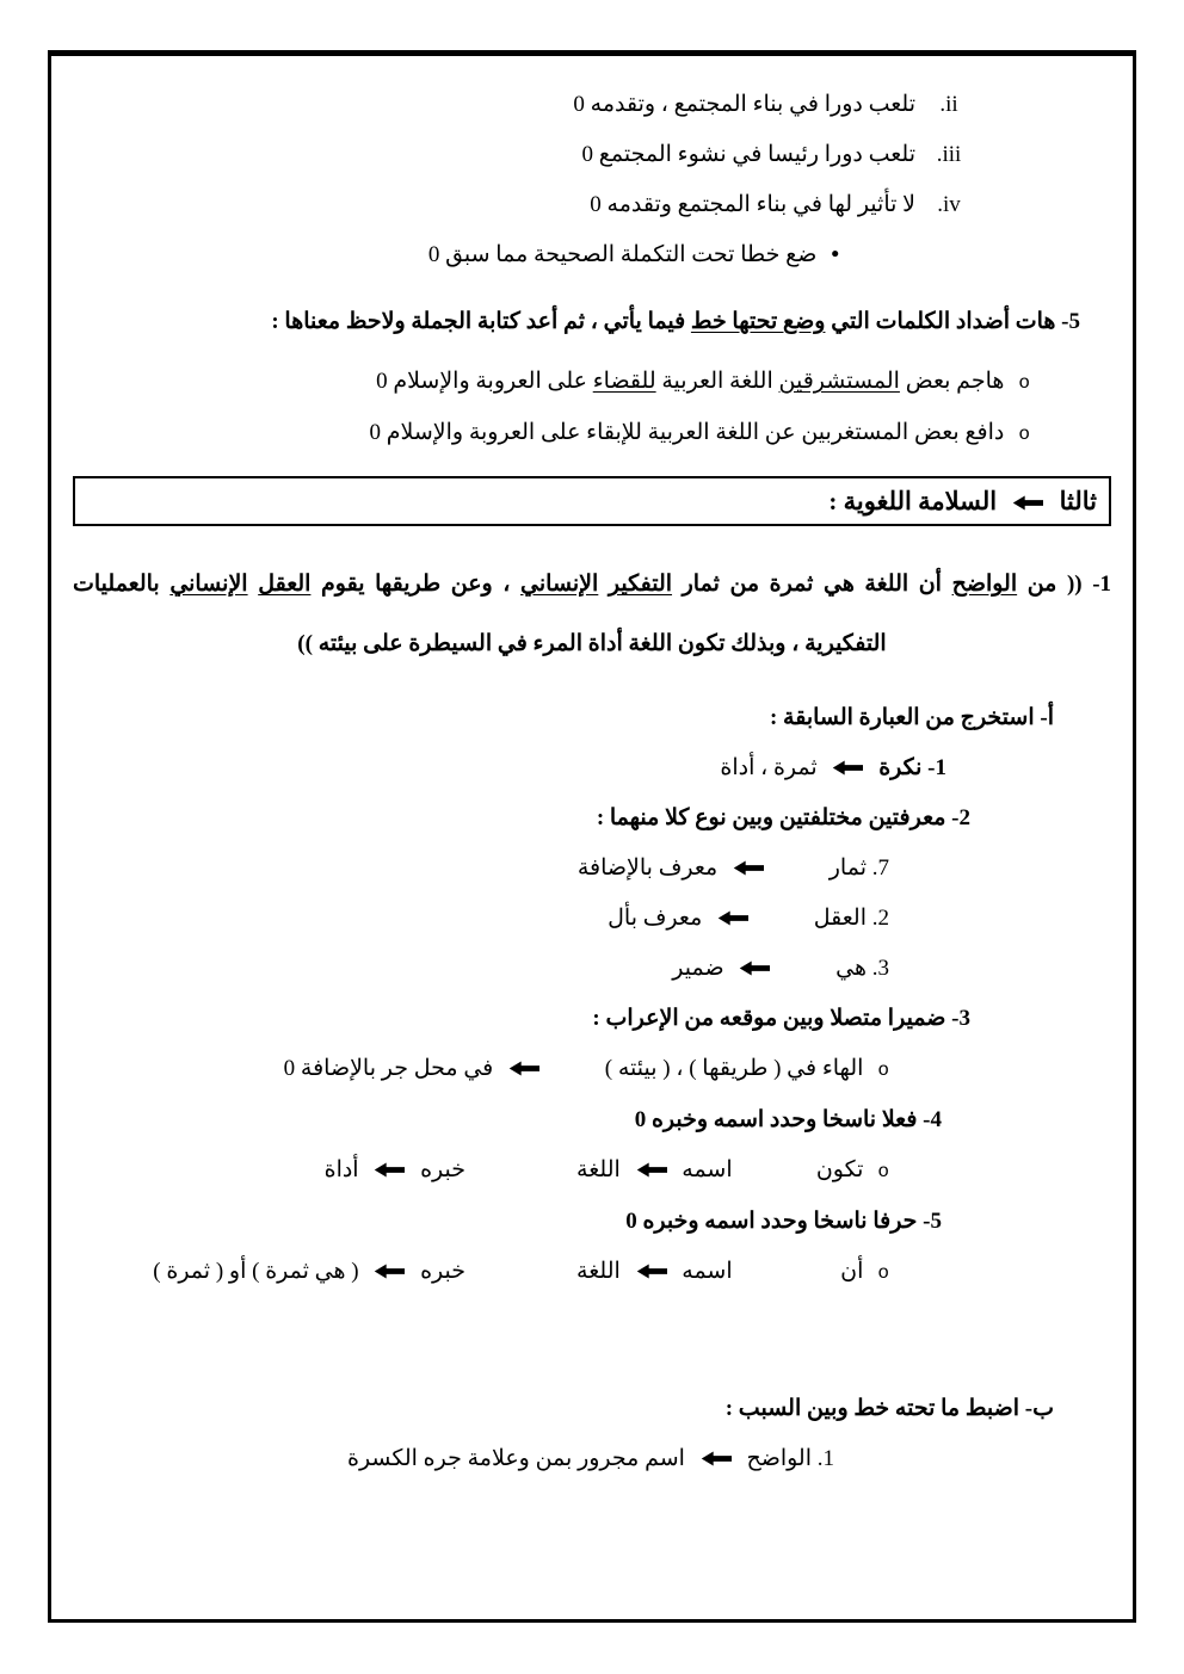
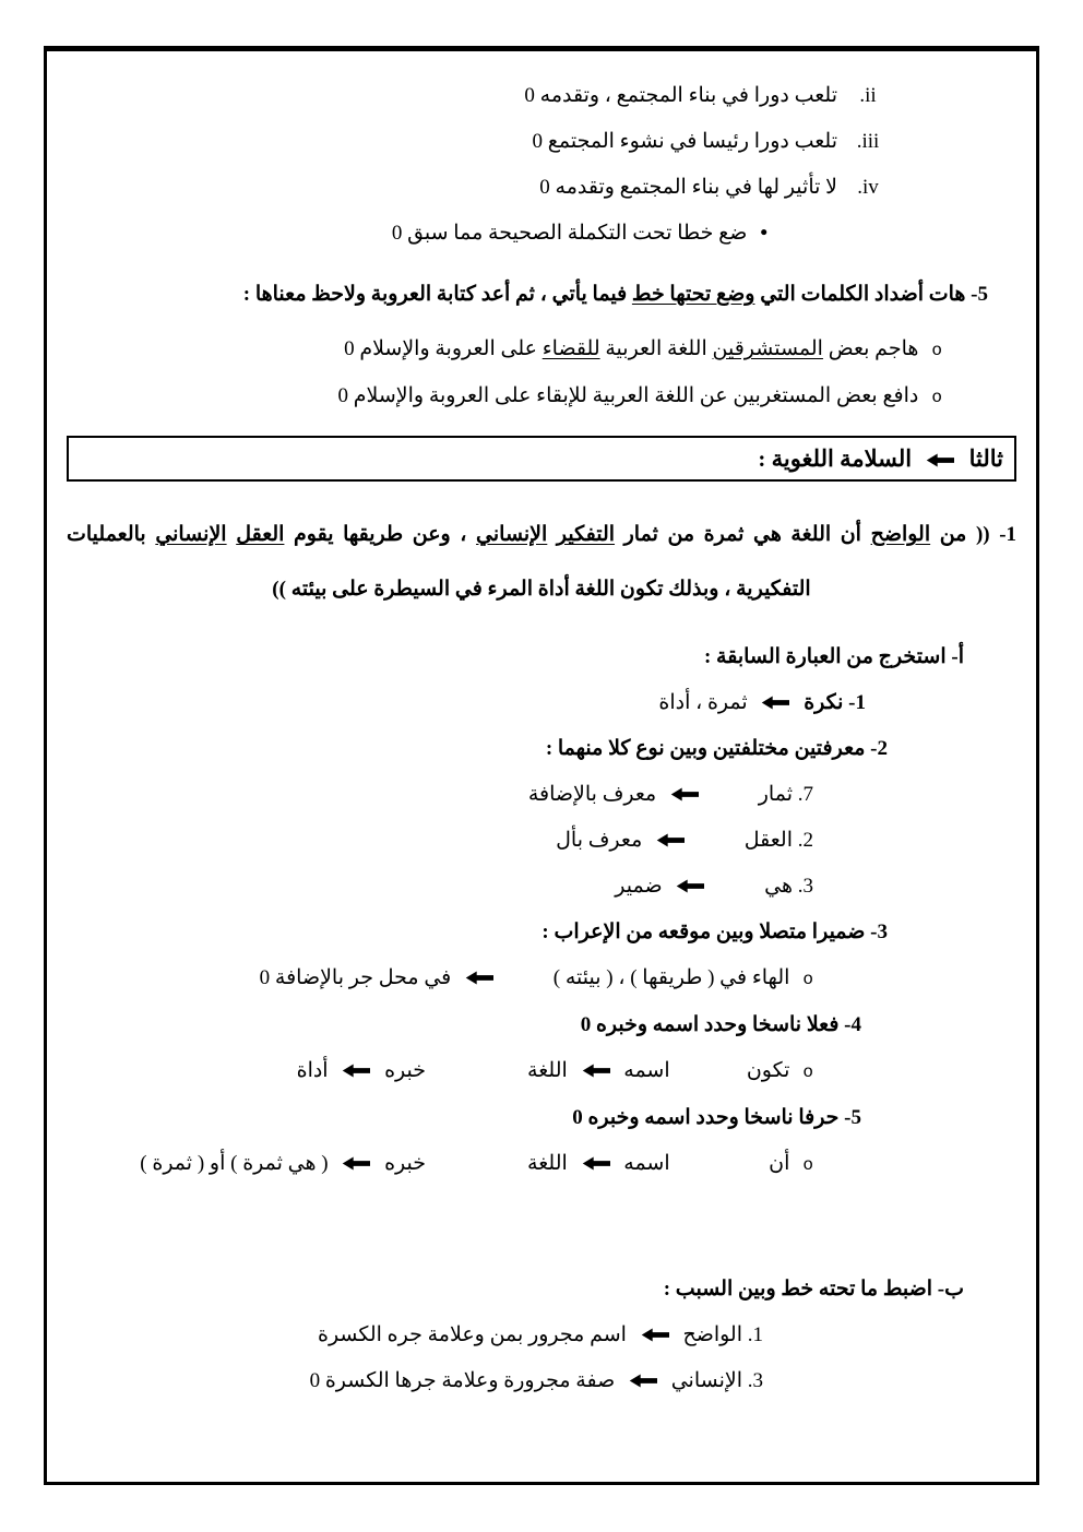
  ii.تلعب دورا في بناء المجتمع ، وتقدمه 0
  iii.تلعب دورا رئيسا في نشوء المجتمع 0
  iv.لا تأثير لها في بناء المجتمع وتقدمه 0
  •ضع خطا تحت التكملة الصحيحة مما سبق 0
- 5- هات أضداد الكلمات التي وضع تحتها خط فيما يأتي ، ثم أعد كتابة الجملة ولاحظ معناها :
+ 5- هات أضداد الكلمات التي وضع تحتها خط فيما يأتي ، ثم أعد كتابة العروبة ولاحظ معناها :
  oهاجم بعض المستشرقين اللغة العربية للقضاء على العروبة والإسلام 0
  oدافع بعض المستغربين عن اللغة العربية للإبقاء على العروبة والإسلام 0
  ثالثا السلامة اللغوية :
  1- (( من الواضح أن اللغة هي ثمرة من ثمار التفكير الإنساني ، وعن طريقها يقوم العقل الإنساني بالعمليات التفكيرية ، وبذلك تكون اللغة أداة المرء في السيطرة على بيئته ))
  أ- استخرج من العبارة السابقة :
  1- نكرة ثمرة ، أداة
  2- معرفتين مختلفتين وبين نوع كلا منهما :
  7. ثمار معرف بالإضافة
  2. العقل معرف بأل
  3. هي ضمير
  3- ضميرا متصلا وبين موقعه من الإعراب :
  oالهاء في ( طريقها ) ، ( بيئته ) في محل جر بالإضافة 0
  4- فعلا ناسخا وحدد اسمه وخبره 0
  oتكون اسمه اللغة خبره أداة
  5- حرفا ناسخا وحدد اسمه وخبره 0
  oأن اسمه اللغة خبره ( هي ثمرة ) أو ( ثمرة )
  ب- اضبط ما تحته خط وبين السبب :
  1. الواضح اسم مجرور بمن وعلامة جره الكسرة
+ 3. الإنساني صفة مجرورة وعلامة جرها الكسرة 0
